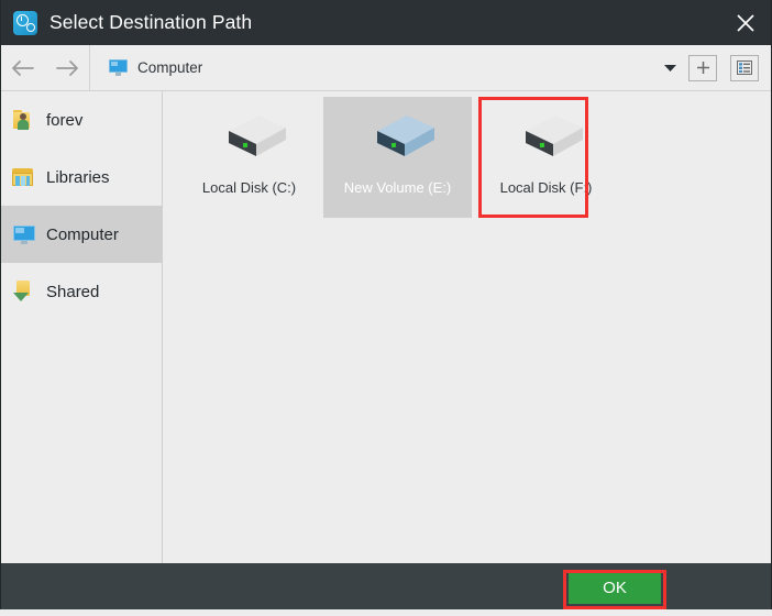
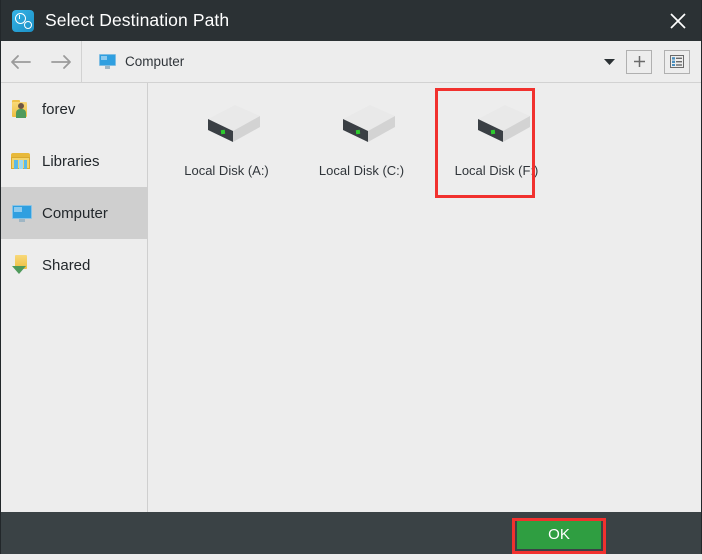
  Select Destination Path
  Computer
  forev
  Libraries
  Computer
  Shared
+ Local Disk (A:)
  Local Disk (C:)
- New Volume (E:)
  Local Disk (F:)
  OK
